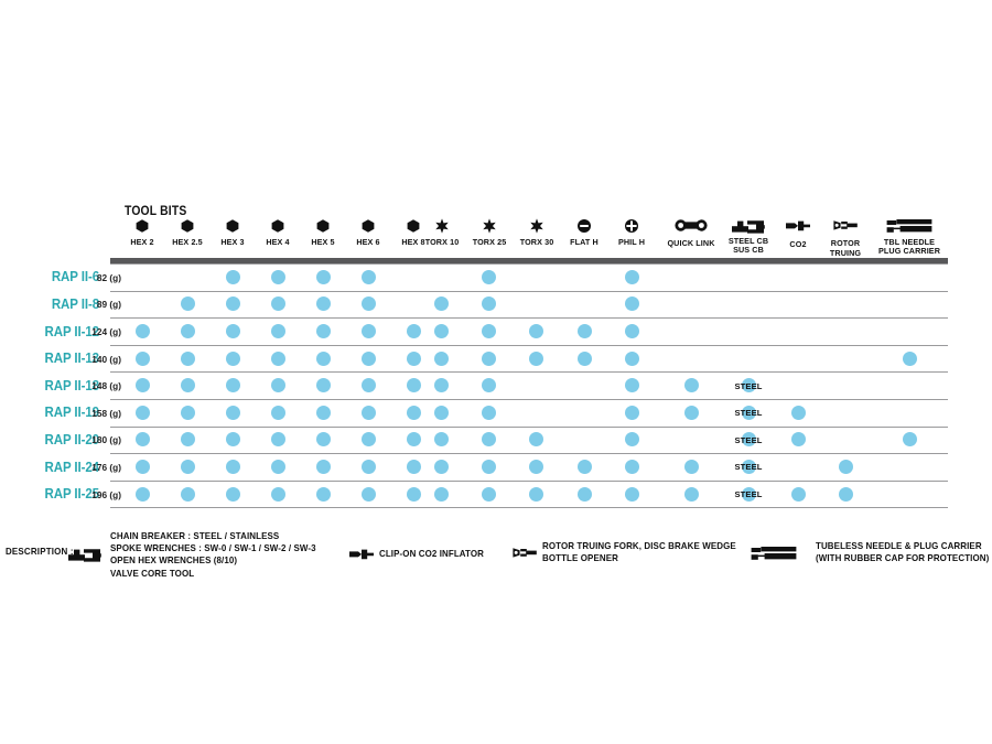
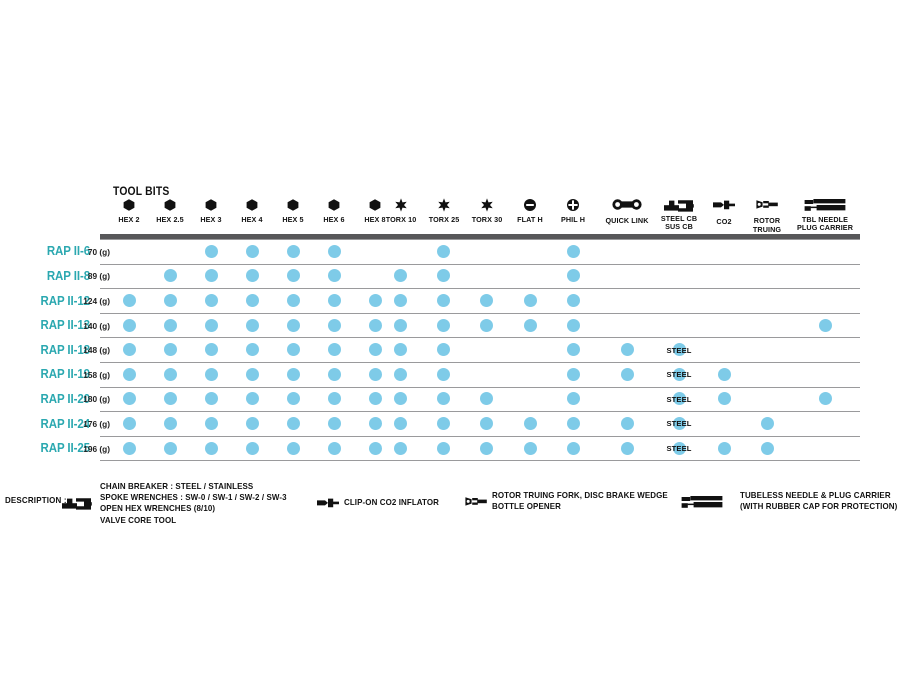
  TOOL BITS
  HEX 2
  HEX 2.5
  HEX 3
  HEX 4
  HEX 5
  HEX 6
  HEX 8
  TORX 10
  TORX 25
  TORX 30
  FLAT H
  PHIL H
  QUICK LINK
  STEEL CB
  SUS CB
  CO2
  ROTOR
  TRUING
  TBL NEEDLE
  PLUG CARRIER
  RAP II-6
- 82 (g)
+ 70 (g)
  RAP II-8
  89 (g)
  RAP II-12
  124 (g)
  RAP II-13
  140 (g)
  RAP II-18
  148 (g)
  RAP II-19
  158 (g)
  RAP II-20
  180 (g)
  RAP II-24
  176 (g)
  RAP II-25
  196 (g)
  STEEL
  STEEL
  STEEL
  STEEL
  STEEL
  DESCRIPTION :
  CHAIN BREAKER : STEEL / STAINLESS
  SPOKE WRENCHES : SW-0 / SW-1 / SW-2 / SW-3
  OPEN HEX WRENCHES (8/10)
  VALVE CORE TOOL
  CLIP-ON CO2 INFLATOR
  ROTOR TRUING FORK, DISC BRAKE WEDGE
  BOTTLE OPENER
  TUBELESS NEEDLE & PLUG CARRIER
  (WITH RUBBER CAP FOR PROTECTION)
